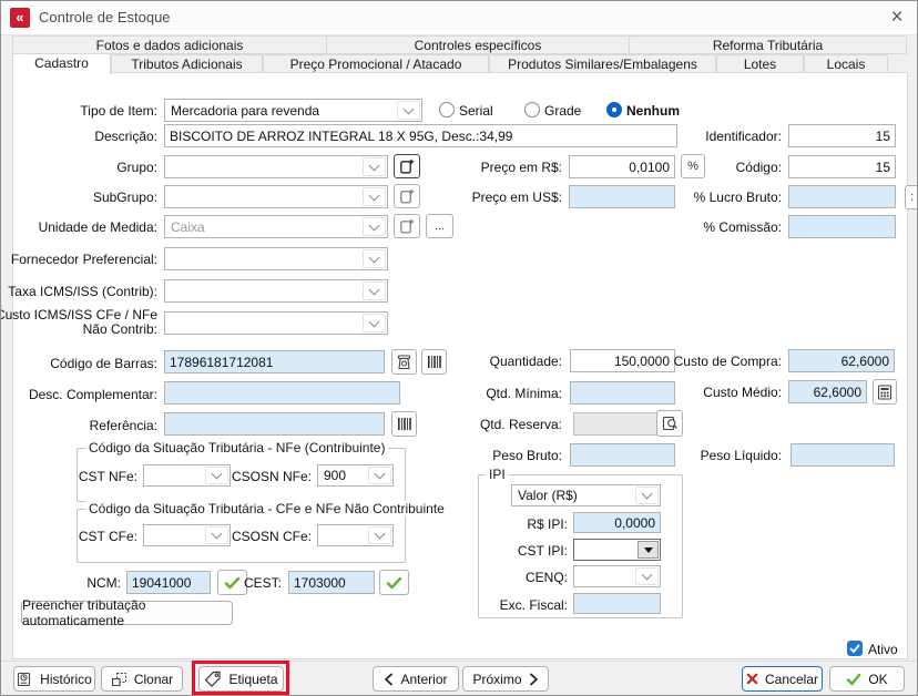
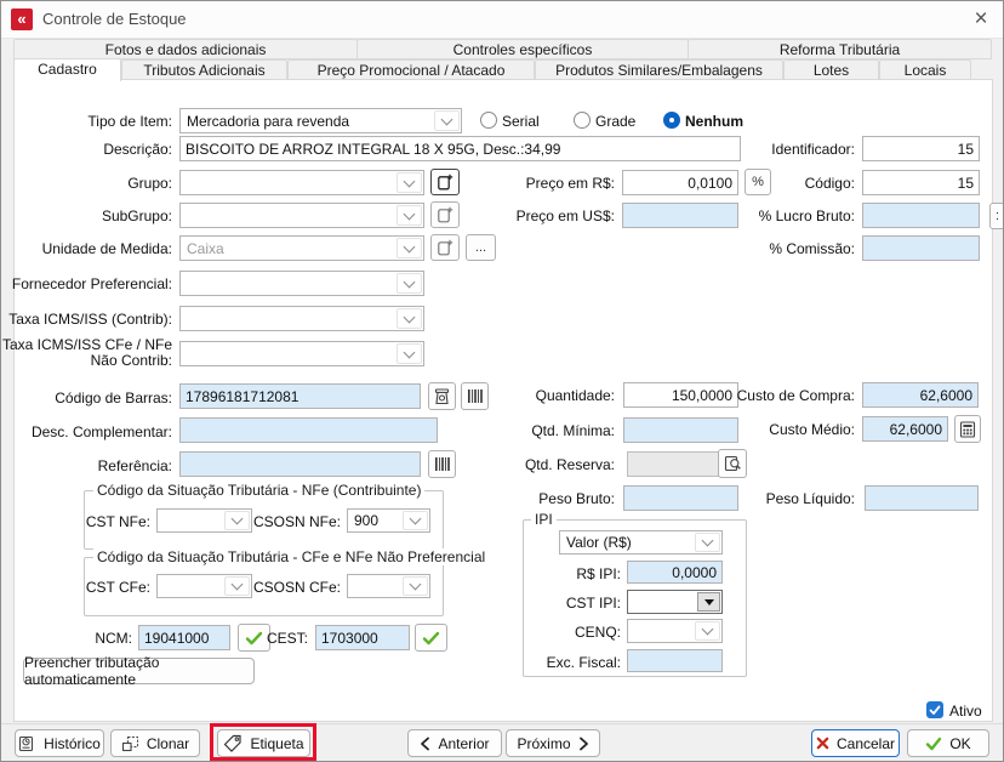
  «
  Controle de Estoque
  ×
  Fotos e dados adicionais
  Controles específicos
  Reforma Tributária
  Cadastro
  Tributos Adicionais
  Preço Promocional / Atacado
  Produtos Similares/Embalagens
  Lotes
  Locais
  Tipo de Item:
  Mercadoria para revenda
  Serial
  Grade
  Nenhum
  Descrição:
  BISCOITO DE ARROZ INTEGRAL 18 X 95G, Desc.:34,99
  Identificador:
  15
  Grupo:
  Preço em R$:
  0,0100
  %
  Código:
  15
  SubGrupo:
  Preço em US$:
  % Lucro Bruto:
  :
  Unidade de Medida:
  Caixa
  ...
  % Comissão:
  Fornecedor Preferencial:
  Taxa ICMS/ISS (Contrib):
- Custo ICMS/ISS CFe / NFe
+ Taxa ICMS/ISS CFe / NFe
  Não Contrib:
  Código de Barras:
  17896181712081
  Quantidade:
  150,0000
  Custo de Compra:
  62,6000
  Desc. Complementar:
  Qtd. Mínima:
  Custo Médio:
  62,6000
  Referência:
  Qtd. Reserva:
  Peso Bruto:
  Peso Líquido:
  Código da Situação Tributária - NFe (Contribuinte)
  CST NFe:
  CSOSN NFe:
  900
- Código da Situação Tributária - CFe e NFe Não Contribuinte
+ Código da Situação Tributária - CFe e NFe Não Preferencial
  CST CFe:
  CSOSN CFe:
  NCM:
  19041000
  CEST:
  1703000
  Preencher tributação automaticamente
  IPI
  Valor (R$)
  R$ IPI:
  0,0000
  CST IPI:
  CENQ:
  Exc. Fiscal:
  Ativo
  Histórico
  Clonar
  Etiqueta
  Anterior
  Próximo
  Cancelar
  OK
